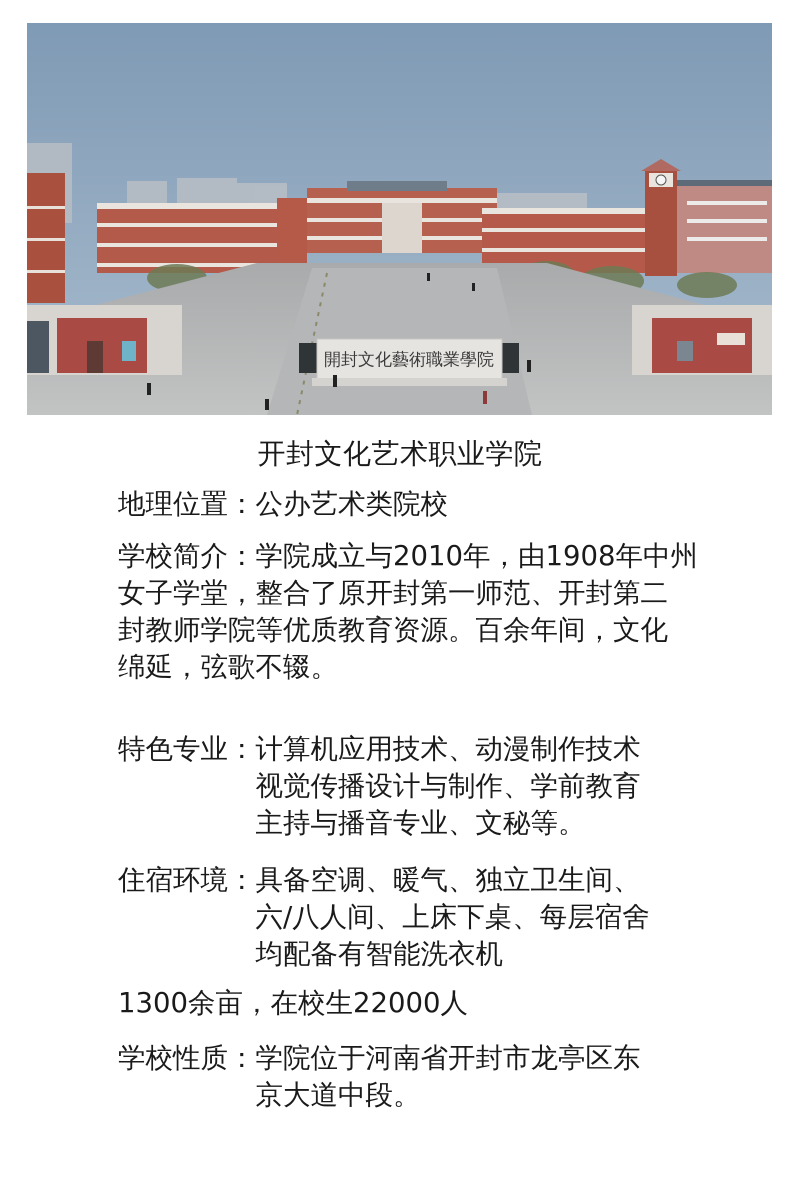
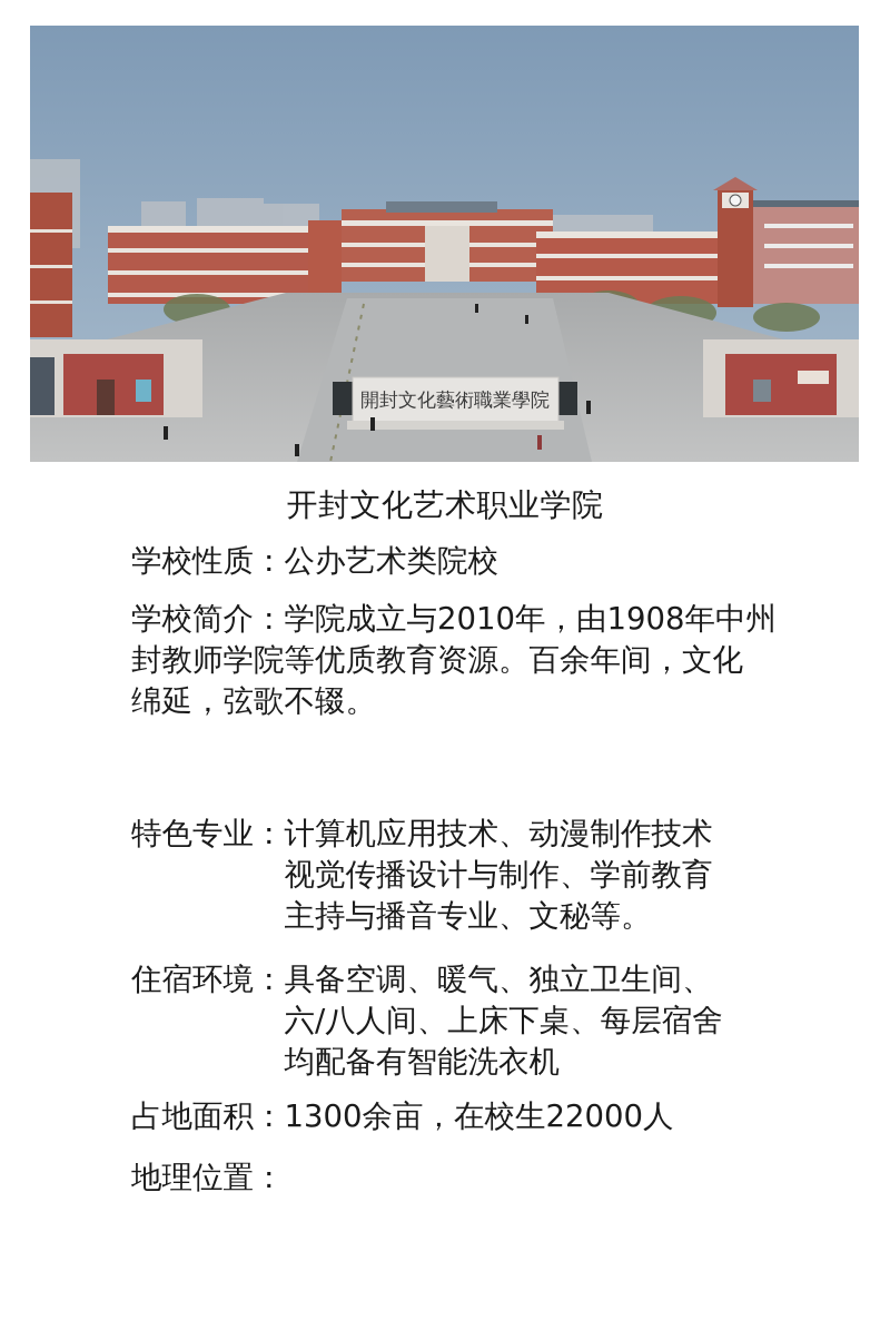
  開封文化藝術職業學院
  开封文化艺术职业学院
- 地理位置：
+ 学校性质：
  公办艺术类院校
  学校简介：学院成立与2010年，由1908年中州
- 女子学堂，整合了原开封第一师范、开封第二
  封教师学院等优质教育资源。百余年间，文化
  绵延，弦歌不辍。
  特色专业：
  计算机应用技术、动漫制作技术
  视觉传播设计与制作、学前教育
  主持与播音专业、文秘等。
  住宿环境：
  具备空调、暖气、独立卫生间、
  六/八人间、上床下桌、每层宿舍
  均配备有智能洗衣机
+ 占地面积：
  1300余亩，在校生22000人
- 学校性质：
+ 地理位置：
- 学院位于河南省开封市龙亭区东
- 京大道中段。
